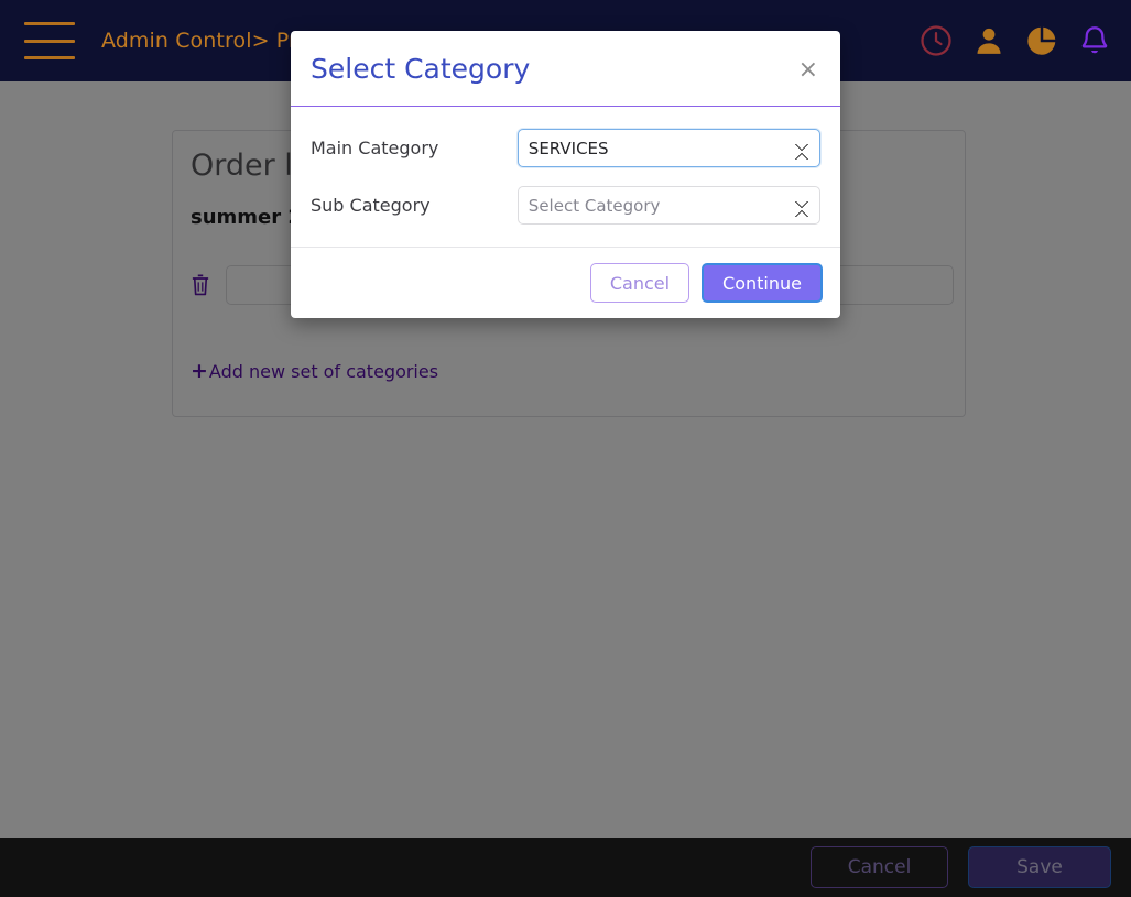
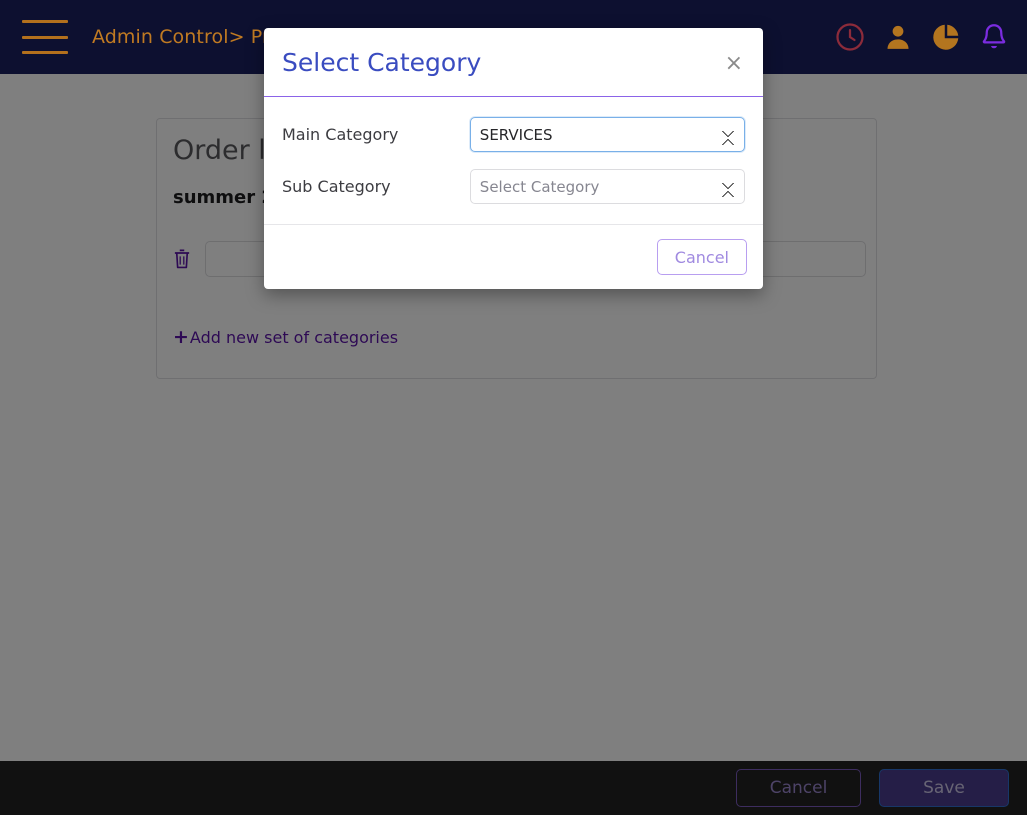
  Admin Control> P
  Order l
  summer
  +
  Add new set of categories
  Cancel
  Save
  Select Category
  ×
  Main Category
  SERVICES
  Sub Category
  Select Category
  Cancel
- Continue
